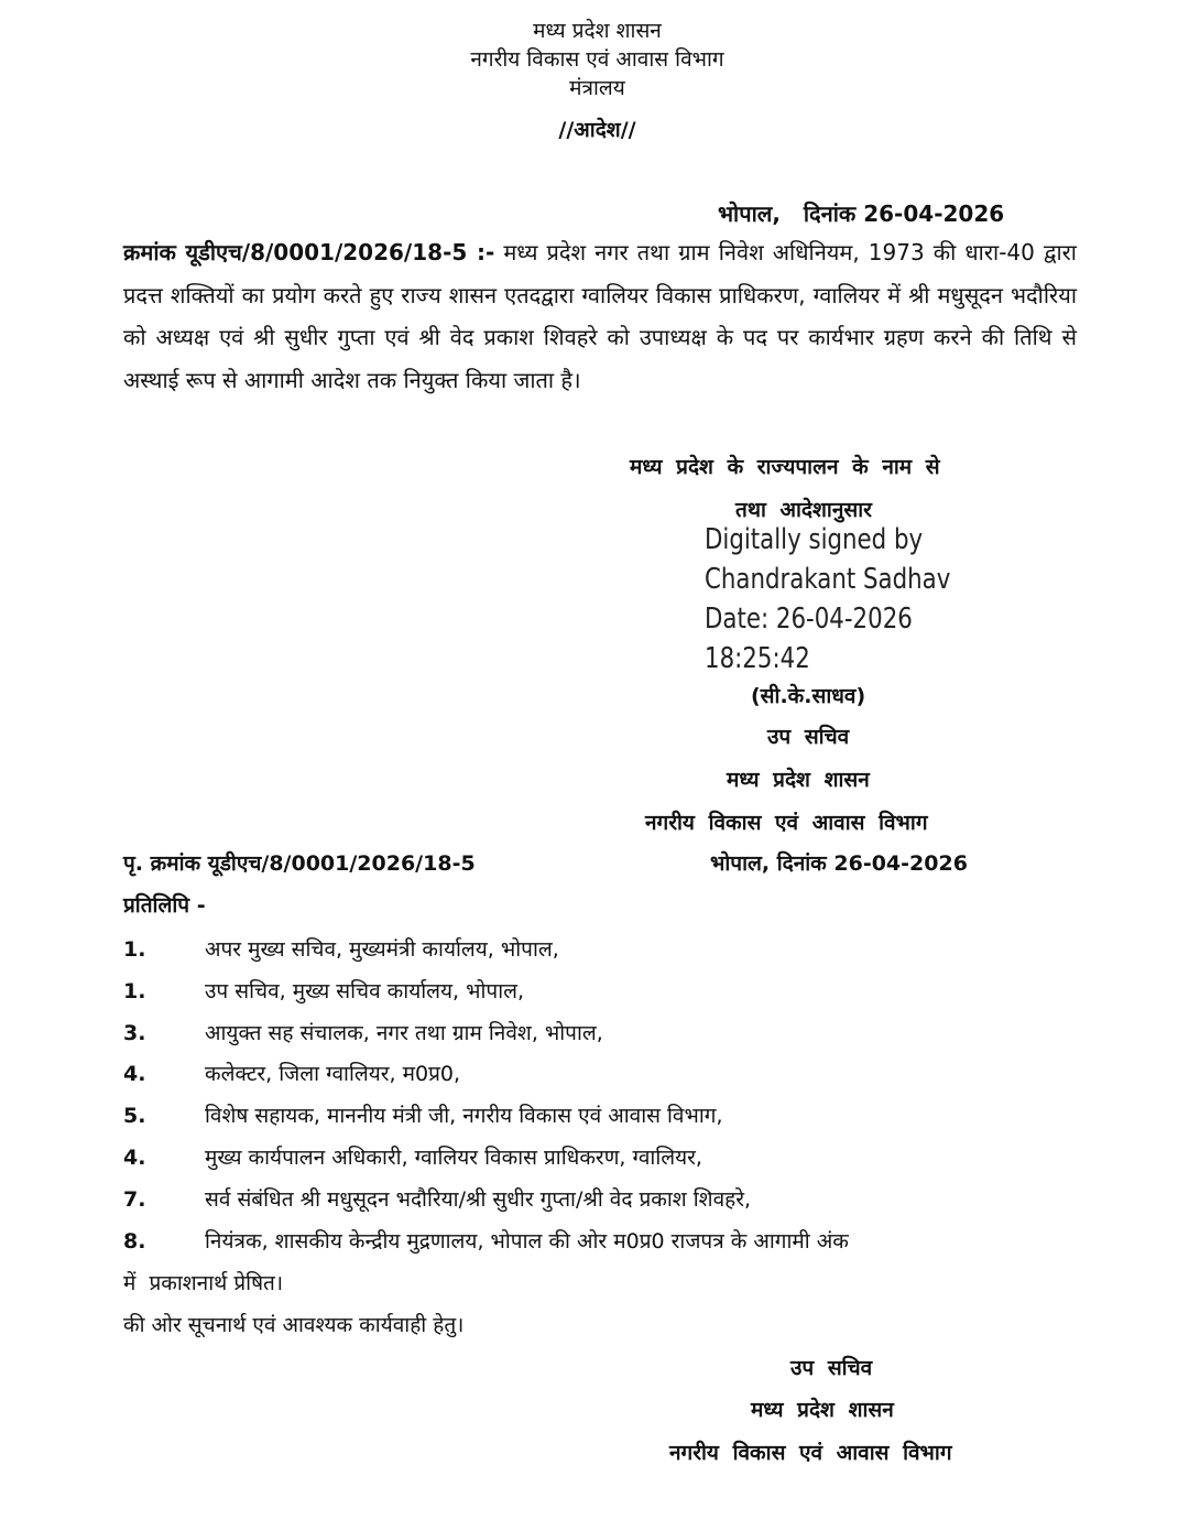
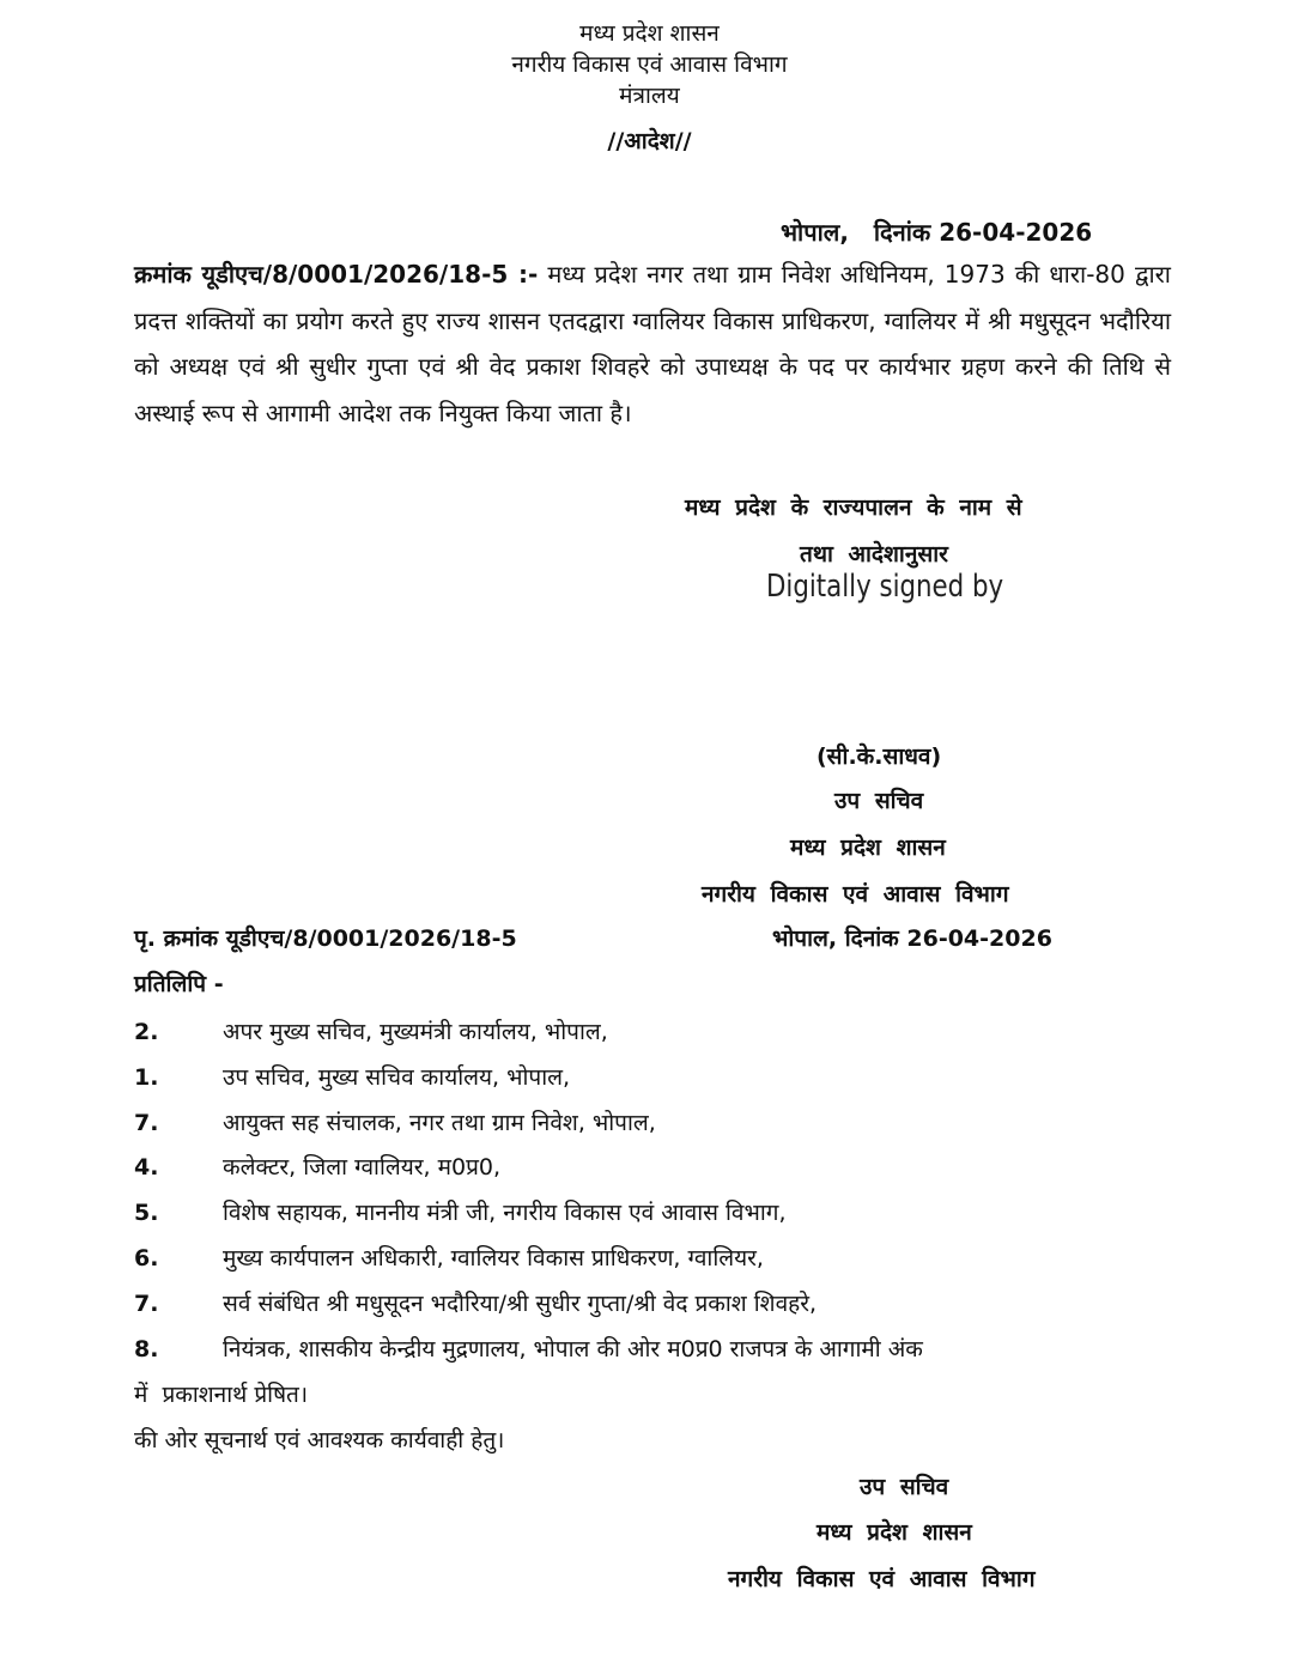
  मध्य प्रदेश शासन
  नगरीय विकास एवं आवास विभाग
  मंत्रालय
  //आदेश//
  भोपाल, दिनांक 26-04-2026
- क्रमांक यूडीएच/8/0001/2026/18-5 :- मध्य प्रदेश नगर तथा ग्राम निवेश अधिनियम, 1973 की धारा-40 द्वारा प्रदत्त शक्तियों का प्रयोग करते हुए राज्य शासन एतदद्वारा ग्वालियर विकास प्राधिकरण, ग्वालियर में श्री मधुसूदन भदौरिया को अध्यक्ष एवं श्री सुधीर गुप्ता एवं श्री वेद प्रकाश शिवहरे को उपाध्यक्ष के पद पर कार्यभार ग्रहण करने की तिथि से अस्थाई रूप से आगामी आदेश तक नियुक्त किया जाता है।
+ क्रमांक यूडीएच/8/0001/2026/18-5 :- मध्य प्रदेश नगर तथा ग्राम निवेश अधिनियम, 1973 की धारा-80 द्वारा प्रदत्त शक्तियों का प्रयोग करते हुए राज्य शासन एतदद्वारा ग्वालियर विकास प्राधिकरण, ग्वालियर में श्री मधुसूदन भदौरिया को अध्यक्ष एवं श्री सुधीर गुप्ता एवं श्री वेद प्रकाश शिवहरे को उपाध्यक्ष के पद पर कार्यभार ग्रहण करने की तिथि से अस्थाई रूप से आगामी आदेश तक नियुक्त किया जाता है।
  मध्य प्रदेश के राज्यपालन के नाम से
  तथा आदेशानुसार
  Digitally signed by
- Chandrakant Sadhav
- Date: 26-04-2026
- 18:25:42
  (सी.के.साधव)
  उप सचिव
  मध्य प्रदेश शासन
  नगरीय विकास एवं आवास विभाग
  पृ. क्रमांक यूडीएच/8/0001/2026/18-5
  भोपाल, दिनांक 26-04-2026
  प्रतिलिपि -
- 1. अपर मुख्य सचिव, मुख्यमंत्री कार्यालय, भोपाल,
+ 2. अपर मुख्य सचिव, मुख्यमंत्री कार्यालय, भोपाल,
  1. उप सचिव, मुख्य सचिव कार्यालय, भोपाल,
- 3. आयुक्त सह संचालक, नगर तथा ग्राम निवेश, भोपाल,
+ 7. आयुक्त सह संचालक, नगर तथा ग्राम निवेश, भोपाल,
  4. कलेक्टर, जिला ग्वालियर, म0प्र0,
  5. विशेष सहायक, माननीय मंत्री जी, नगरीय विकास एवं आवास विभाग,
- 4. मुख्य कार्यपालन अधिकारी, ग्वालियर विकास प्राधिकरण, ग्वालियर,
+ 6. मुख्य कार्यपालन अधिकारी, ग्वालियर विकास प्राधिकरण, ग्वालियर,
  7. सर्व संबंधित श्री मधुसूदन भदौरिया/श्री सुधीर गुप्ता/श्री वेद प्रकाश शिवहरे,
  8. नियंत्रक, शासकीय केन्द्रीय मुद्रणालय, भोपाल की ओर म0प्र0 राजपत्र के आगामी अंक
  में प्रकाशनार्थ प्रेषित।
  की ओर सूचनार्थ एवं आवश्यक कार्यवाही हेतु।
  उप सचिव
  मध्य प्रदेश शासन
  नगरीय विकास एवं आवास विभाग
